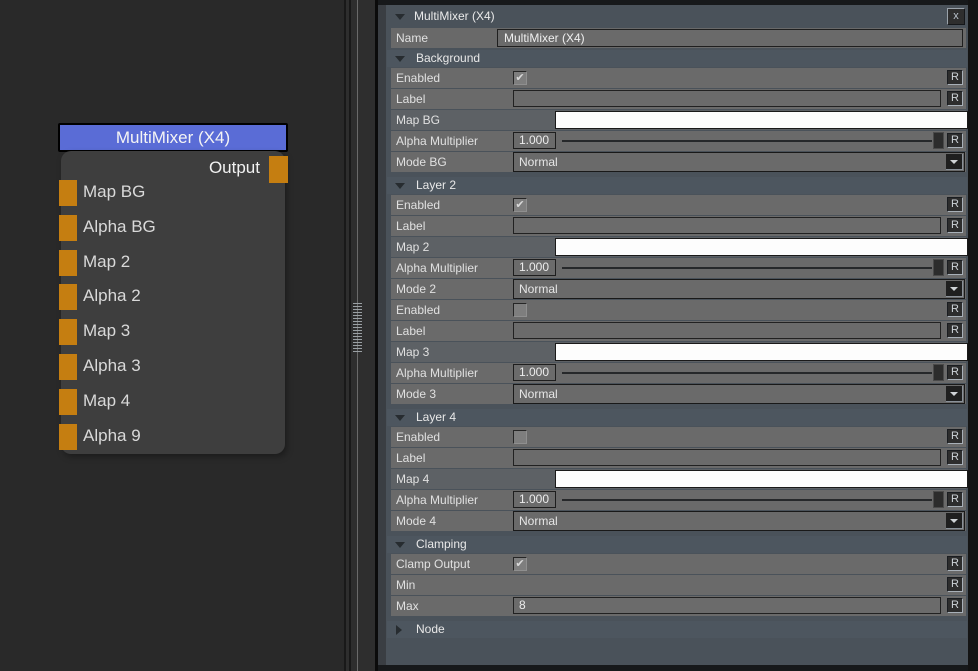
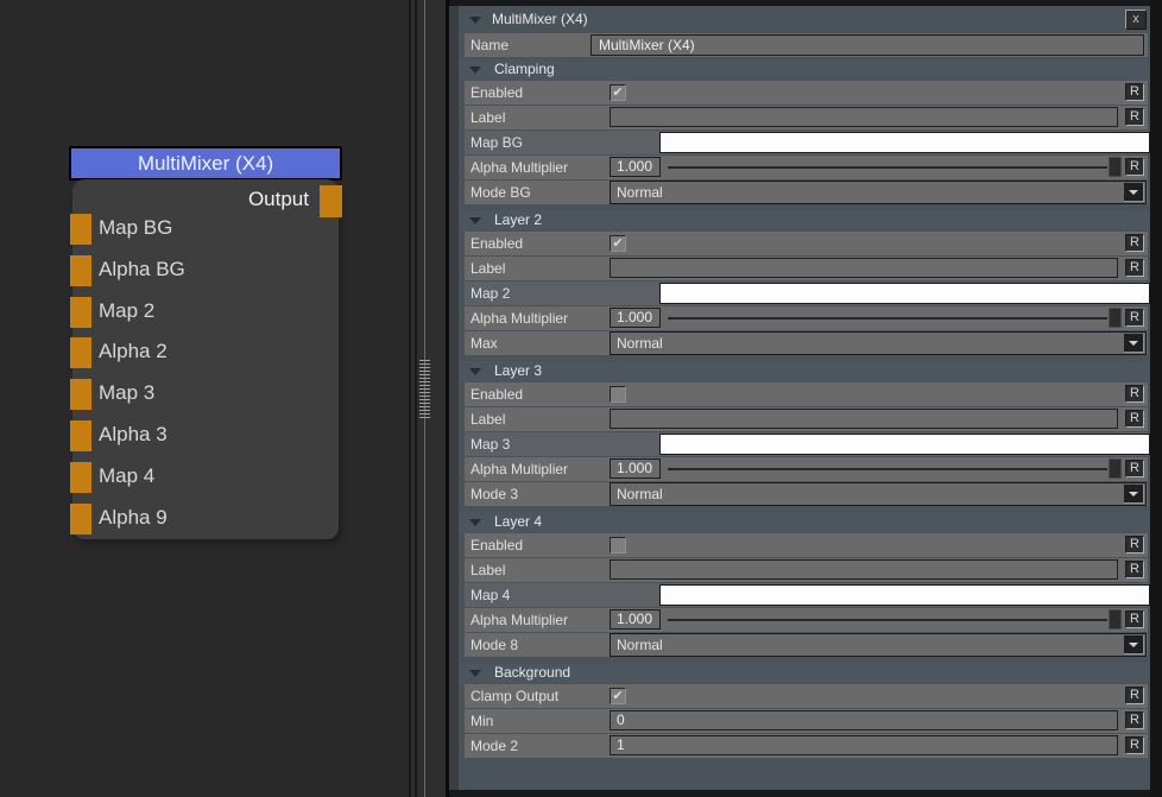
  MultiMixer (X4)
  Output
  Map BG
  Alpha BG
  Map 2
  Alpha 2
  Map 3
  Alpha 3
  Map 4
  Alpha 9
  MultiMixer (X4)
  x
  Name
  MultiMixer (X4)
- Background
+ Clamping
  Enabled
  ✔
  R
  Label
  R
  Map BG
  Alpha Multiplier
  1.000
  R
  Mode BG
  Normal
  Layer 2
  Enabled
  ✔
  R
  Label
  R
  Map 2
  Alpha Multiplier
  1.000
  R
- Mode 2
+ Max
  Normal
+ Layer 3
  Enabled
  R
  Label
  R
  Map 3
  Alpha Multiplier
  1.000
  R
  Mode 3
  Normal
  Layer 4
  Enabled
  R
  Label
  R
  Map 4
  Alpha Multiplier
  1.000
  R
- Mode 4
+ Mode 8
  Normal
- Clamping
+ Background
  Clamp Output
  ✔
  R
  Min
+ 0
  R
- Max
+ Mode 2
- 8
+ 1
  R
- Node
